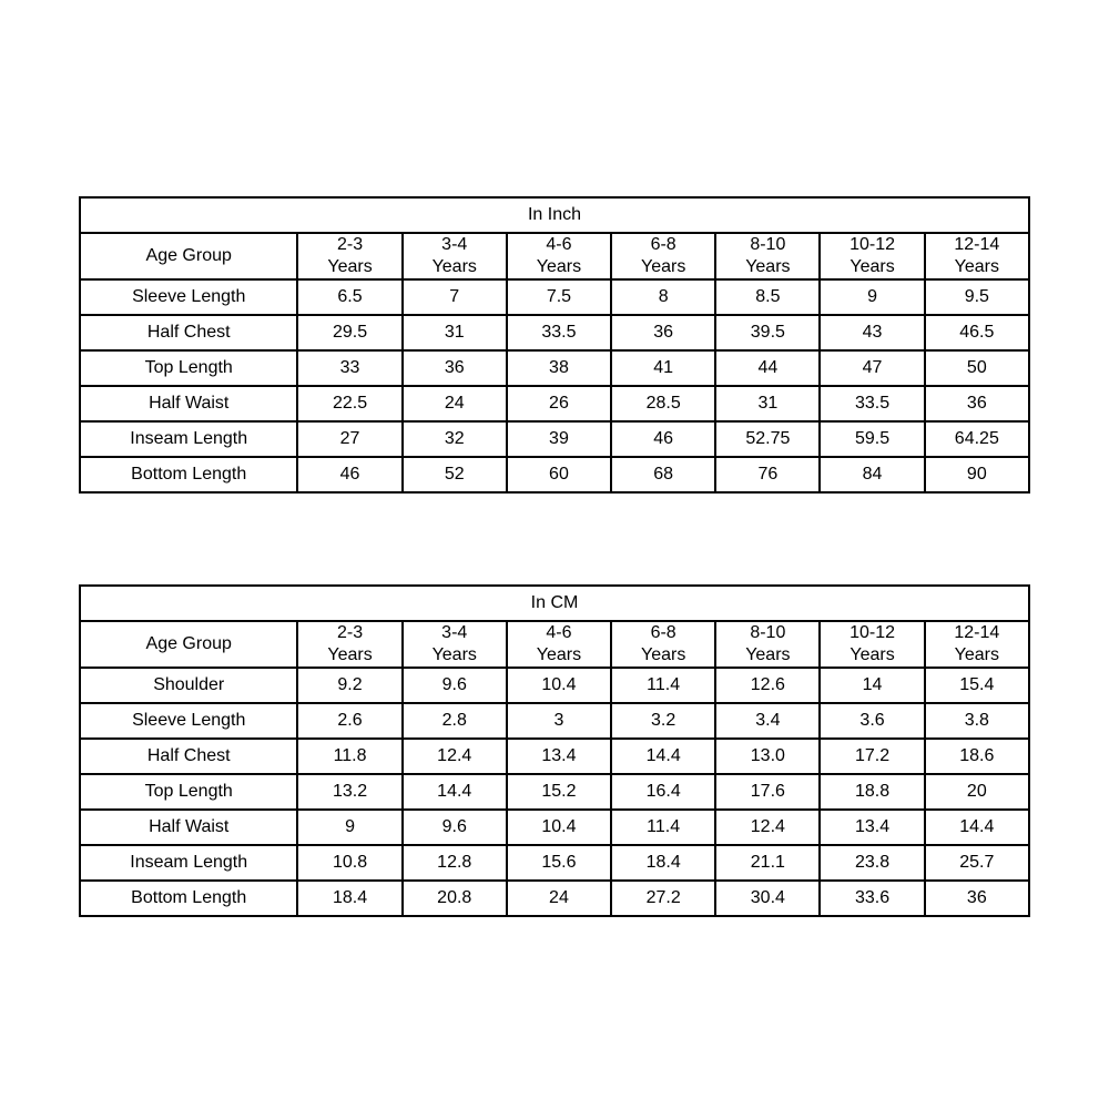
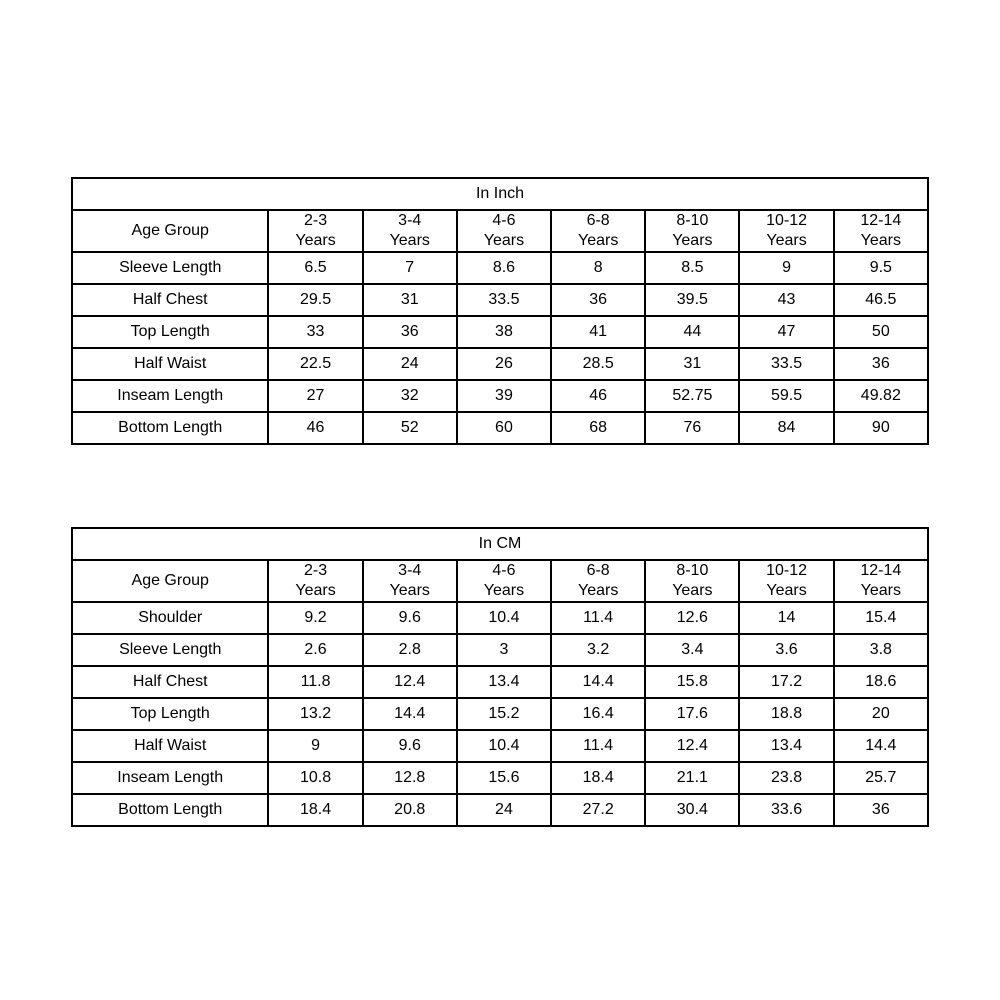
  In Inch
  Age Group	2-3 Years	3-4 Years	4-6 Years	6-8 Years	8-10 Years	10-12 Years	12-14 Years
- Sleeve Length	6.5	7	7.5	8	8.5	9	9.5
+ Sleeve Length	6.5	7	8.6	8	8.5	9	9.5
  Half Chest	29.5	31	33.5	36	39.5	43	46.5
  Top Length	33	36	38	41	44	47	50
  Half Waist	22.5	24	26	28.5	31	33.5	36
- Inseam Length	27	32	39	46	52.75	59.5	64.25
+ Inseam Length	27	32	39	46	52.75	59.5	49.82
  Bottom Length	46	52	60	68	76	84	90
  In CM
  Age Group	2-3 Years	3-4 Years	4-6 Years	6-8 Years	8-10 Years	10-12 Years	12-14 Years
  Shoulder	9.2	9.6	10.4	11.4	12.6	14	15.4
  Sleeve Length	2.6	2.8	3	3.2	3.4	3.6	3.8
- Half Chest	11.8	12.4	13.4	14.4	13.0	17.2	18.6
+ Half Chest	11.8	12.4	13.4	14.4	15.8	17.2	18.6
  Top Length	13.2	14.4	15.2	16.4	17.6	18.8	20
  Half Waist	9	9.6	10.4	11.4	12.4	13.4	14.4
  Inseam Length	10.8	12.8	15.6	18.4	21.1	23.8	25.7
  Bottom Length	18.4	20.8	24	27.2	30.4	33.6	36
